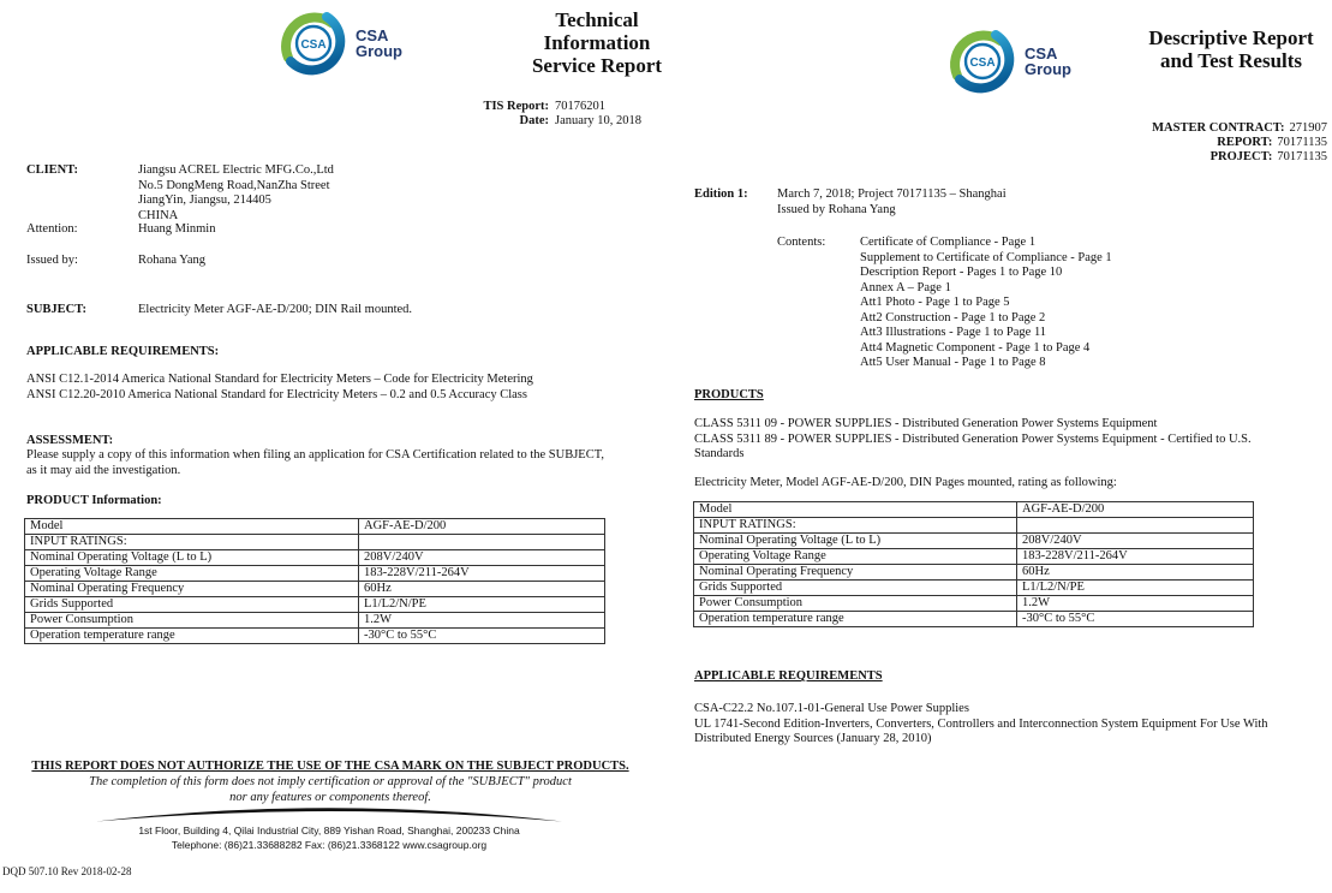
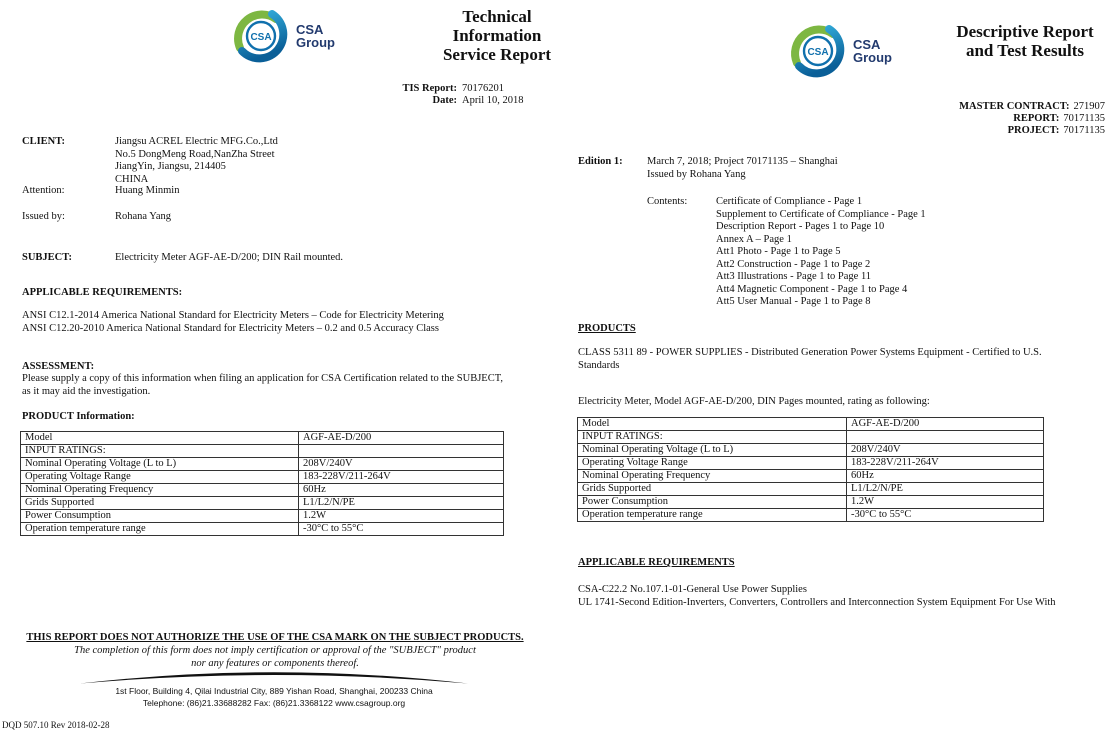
  CSA
  CSA
  Group
  Technical
  Information
  Service Report
  TIS Report:
  70176201
  Date:
- January 10, 2018
+ April 10, 2018
  CLIENT:
  Jiangsu ACREL Electric MFG.Co.,Ltd
  No.5 DongMeng Road,NanZha Street
  JiangYin, Jiangsu, 214405
  CHINA
  Attention:
  Huang Minmin
  Issued by:
  Rohana Yang
  SUBJECT:
  Electricity Meter AGF-AE-D/200; DIN Rail mounted.
  APPLICABLE REQUIREMENTS:
  ANSI C12.1-2014 America National Standard for Electricity Meters – Code for Electricity Metering
  ANSI C12.20-2010 America National Standard for Electricity Meters – 0.2 and 0.5 Accuracy Class
  ASSESSMENT:
  Please supply a copy of this information when filing an application for CSA Certification related to the SUBJECT,
  as it may aid the investigation.
  PRODUCT Information:
  Model
  AGF-AE-D/200
  INPUT RATINGS:
  Nominal Operating Voltage (L to L)
  208V/240V
  Operating Voltage Range
  183-228V/211-264V
  Nominal Operating Frequency
  60Hz
  Grids Supported
  L1/L2/N/PE
  Power Consumption
  1.2W
  Operation temperature range
  -30°C to 55°C
  THIS REPORT DOES NOT AUTHORIZE THE USE OF THE CSA MARK ON THE SUBJECT PRODUCTS.
  The completion of this form does not imply certification or approval of the "SUBJECT" product
  nor any features or components thereof.
  1st Floor, Building 4, Qilai Industrial City, 889 Yishan Road, Shanghai, 200233 China
  Telephone: (86)21.33688282 Fax: (86)21.3368122 www.csagroup.org
  DQD 507.10 Rev 2018-02-28
  CSA
  CSA
  Group
  Descriptive Report
  and Test Results
  MASTER CONTRACT:
  271907
  REPORT:
  70171135
  PROJECT:
  70171135
  Edition 1:
  March 7, 2018; Project 70171135 – Shanghai
  Issued by Rohana Yang
  Contents:
  Certificate of Compliance - Page 1
  Supplement to Certificate of Compliance - Page 1
  Description Report - Pages 1 to Page 10
  Annex A – Page 1
  Att1 Photo - Page 1 to Page 5
  Att2 Construction - Page 1 to Page 2
  Att3 Illustrations - Page 1 to Page 11
  Att4 Magnetic Component - Page 1 to Page 4
  Att5 User Manual - Page 1 to Page 8
  PRODUCTS
- CLASS 5311 09 - POWER SUPPLIES - Distributed Generation Power Systems Equipment
  CLASS 5311 89 - POWER SUPPLIES - Distributed Generation Power Systems Equipment - Certified to U.S.
  Standards
  Electricity Meter, Model AGF-AE-D/200, DIN Pages mounted, rating as following:
  Model
  AGF-AE-D/200
  INPUT RATINGS:
  Nominal Operating Voltage (L to L)
  208V/240V
  Operating Voltage Range
  183-228V/211-264V
  Nominal Operating Frequency
  60Hz
  Grids Supported
  L1/L2/N/PE
  Power Consumption
  1.2W
  Operation temperature range
  -30°C to 55°C
  APPLICABLE REQUIREMENTS
  CSA-C22.2 No.107.1-01-General Use Power Supplies
  UL 1741-Second Edition-Inverters, Converters, Controllers and Interconnection System Equipment For Use With
- Distributed Energy Sources (January 28, 2010)
